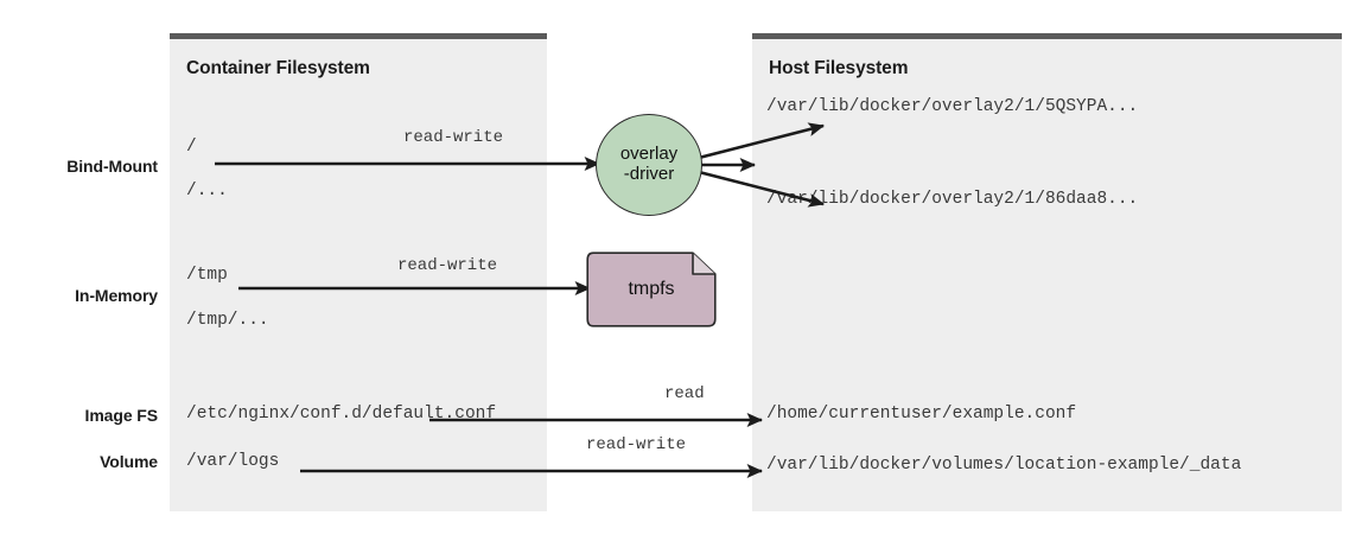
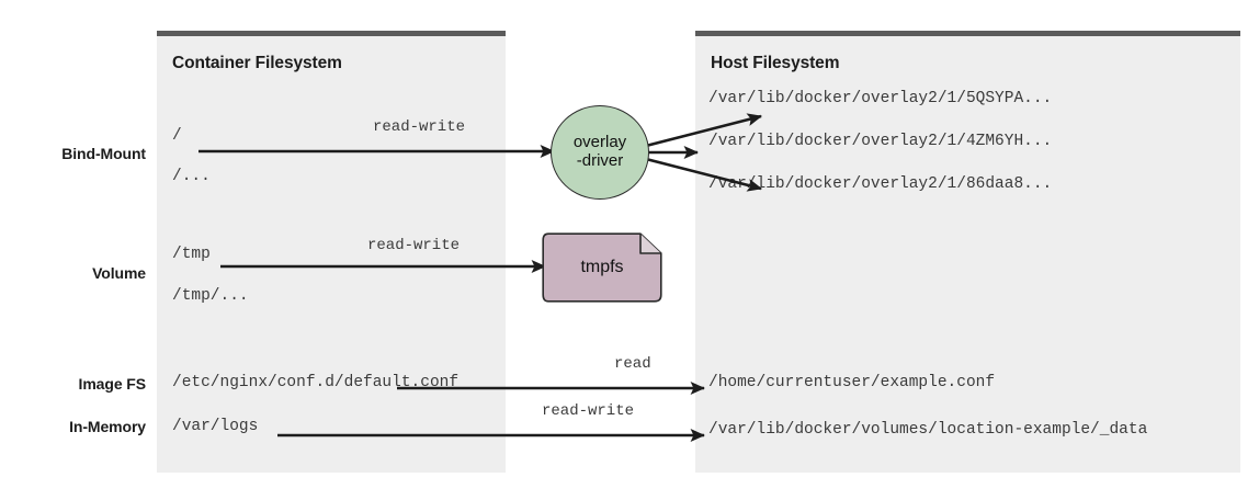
  Container Filesystem
  Host Filesystem
  Bind-Mount
- In-Memory
+ Volume
  Image FS
- Volume
+ In-Memory
  /
  /...
  /tmp
  /tmp/...
  /etc/nginx/conf.d/default.conf
  /var/logs
  /var/lib/docker/overlay2/1/5QSYPA...
+ /var/lib/docker/overlay2/1/4ZM6YH...
  /va/lib/docker/overlay2/1/86daa8...
  /home/currentuser/example.conf
  /var/lib/docker/volumes/location-example/_data
  read-write
  read-write
  read
  read-write
  overlay
  -driver
  tmpfs
